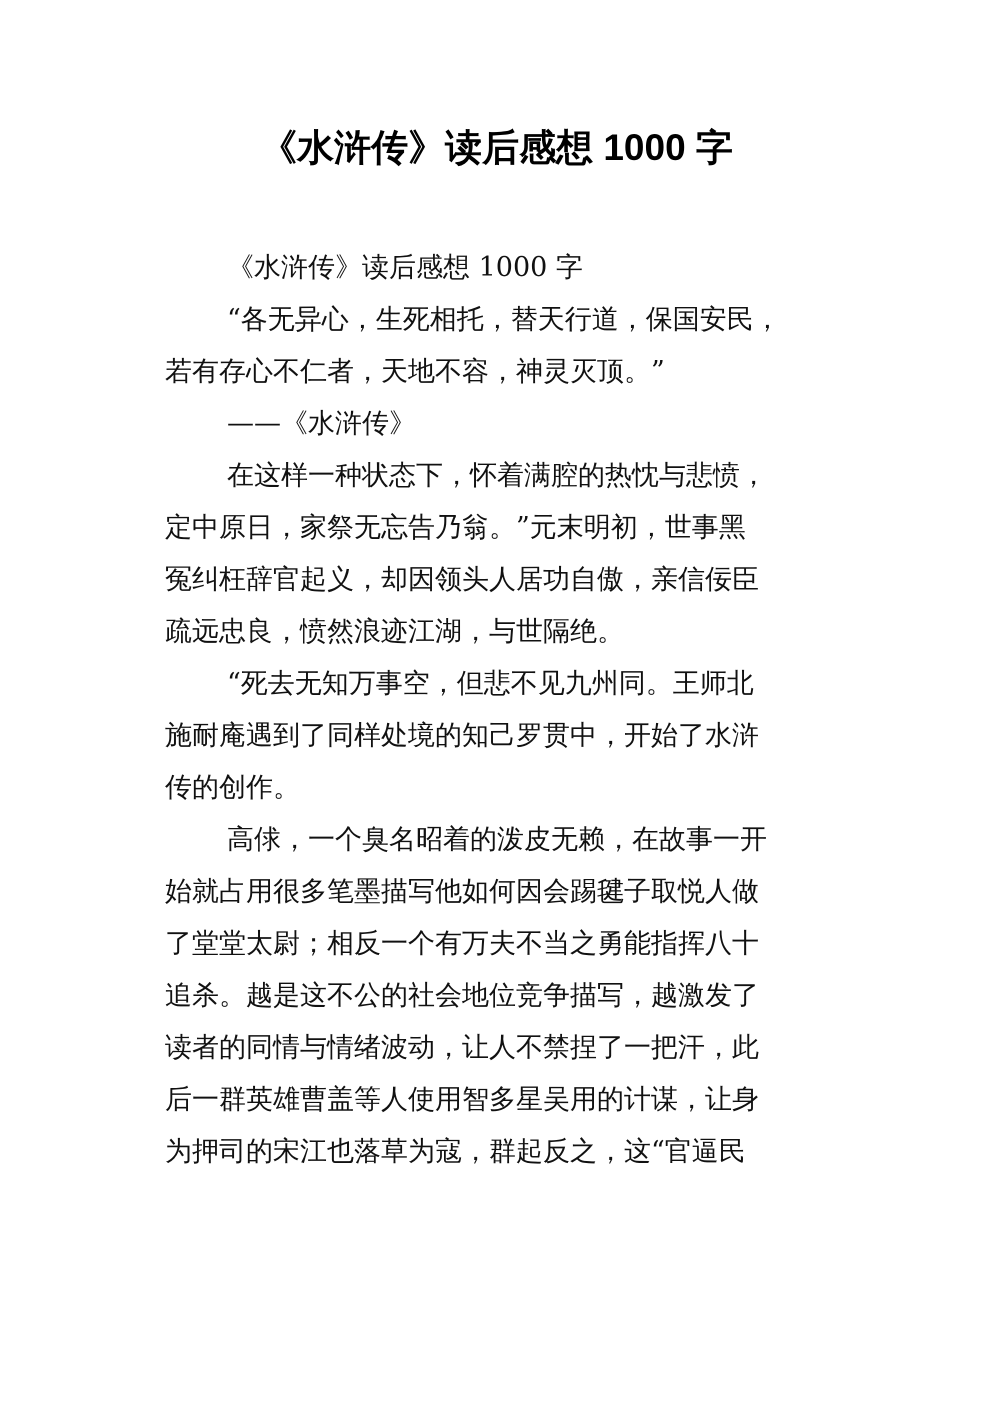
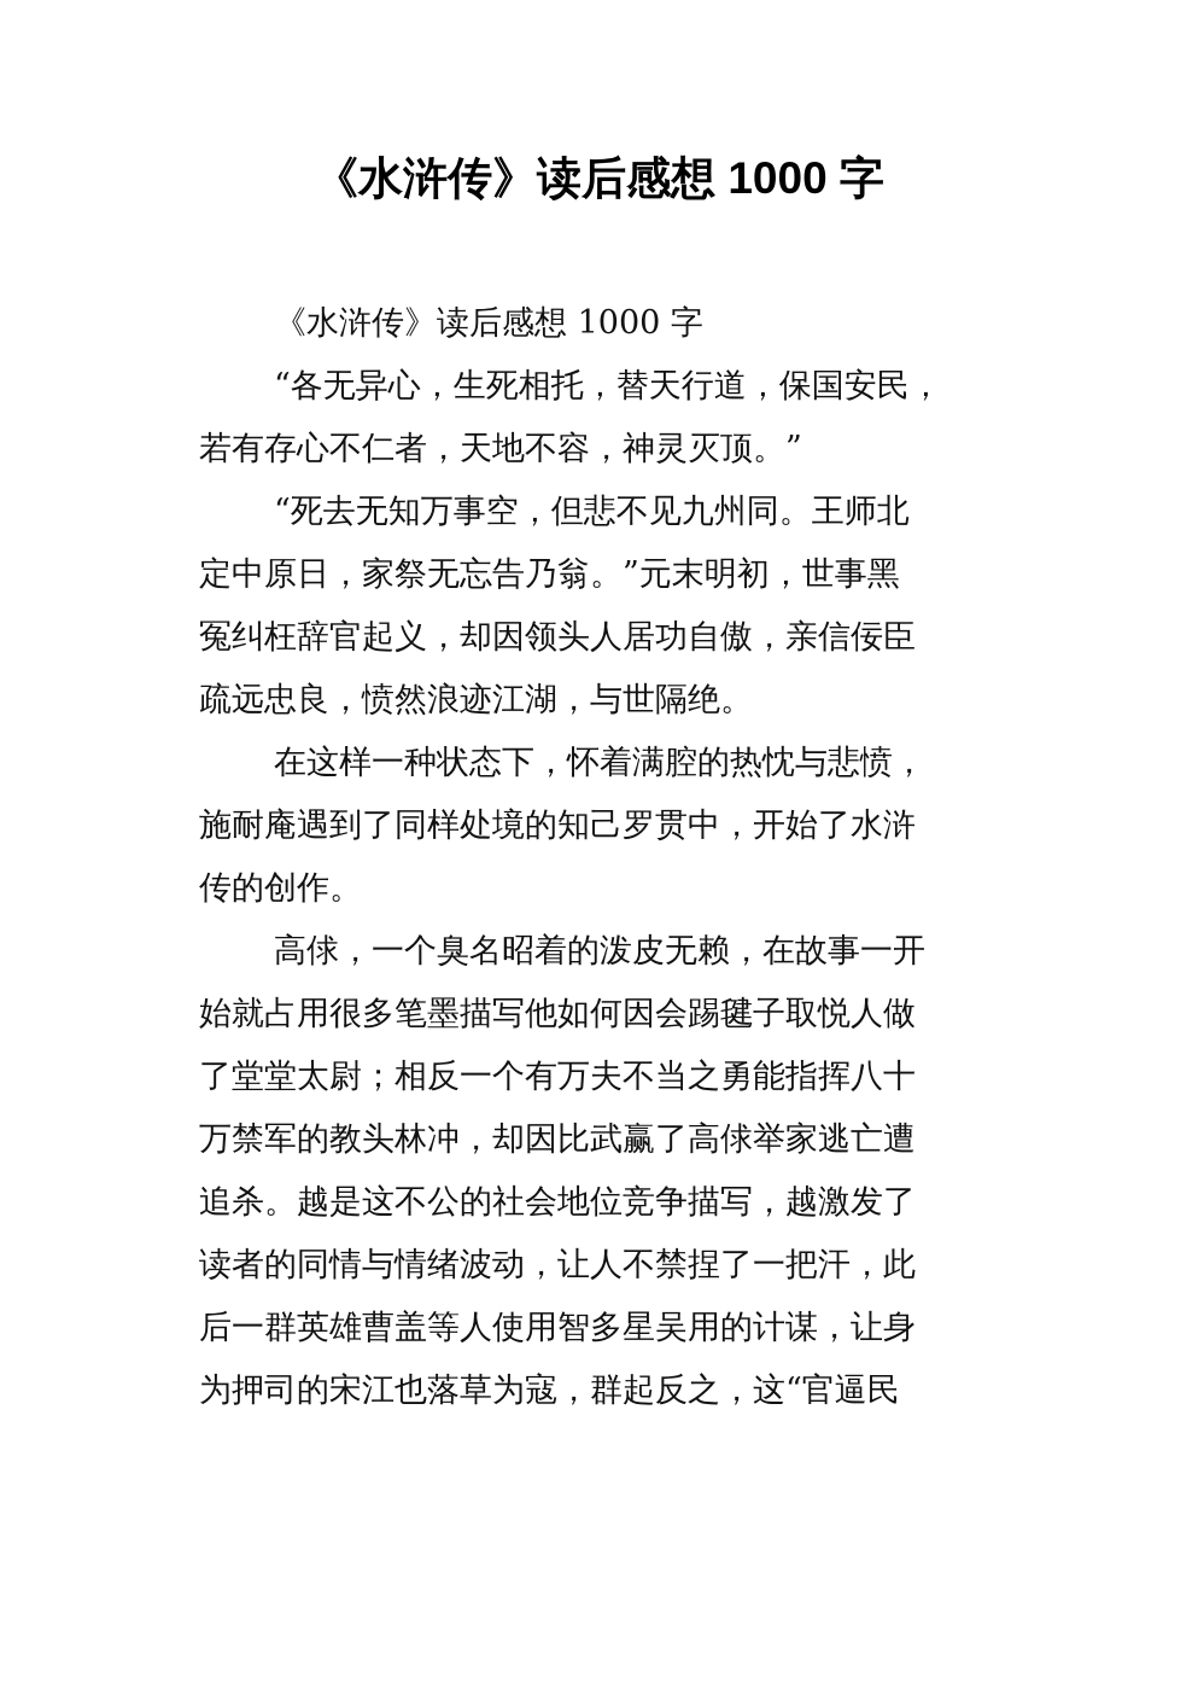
  《水浒传》读后感想 1000 字
  《水浒传》读后感想 1000 字
  “各无异心，生死相托，替天行道，保国安民，
  若有存心不仁者，天地不容，神灵灭顶。”
- ——《水浒传》
- 在这样一种状态下，怀着满腔的热忱与悲愤，
+ “死去无知万事空，但悲不见九州同。王师北
  定中原日，家祭无忘告乃翁。”元末明初，世事黑
  冤纠枉辞官起义，却因领头人居功自傲，亲信佞臣
  疏远忠良，愤然浪迹江湖，与世隔绝。
- “死去无知万事空，但悲不见九州同。王师北
+ 在这样一种状态下，怀着满腔的热忱与悲愤，
  施耐庵遇到了同样处境的知己罗贯中，开始了水浒
  传的创作。
  高俅，一个臭名昭着的泼皮无赖，在故事一开
  始就占用很多笔墨描写他如何因会踢毽子取悦人做
  了堂堂太尉；相反一个有万夫不当之勇能指挥八十
+ 万禁军的教头林冲，却因比武赢了高俅举家逃亡遭
  追杀。越是这不公的社会地位竞争描写，越激发了
  读者的同情与情绪波动，让人不禁捏了一把汗，此
  后一群英雄曹盖等人使用智多星吴用的计谋，让身
  为押司的宋江也落草为寇，群起反之，这“官逼民
